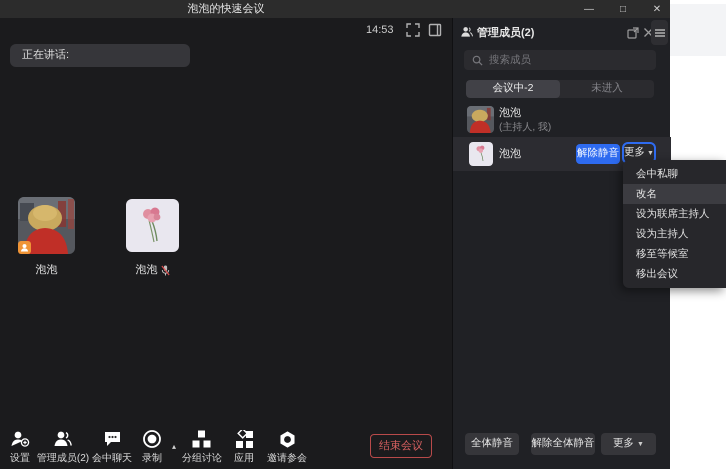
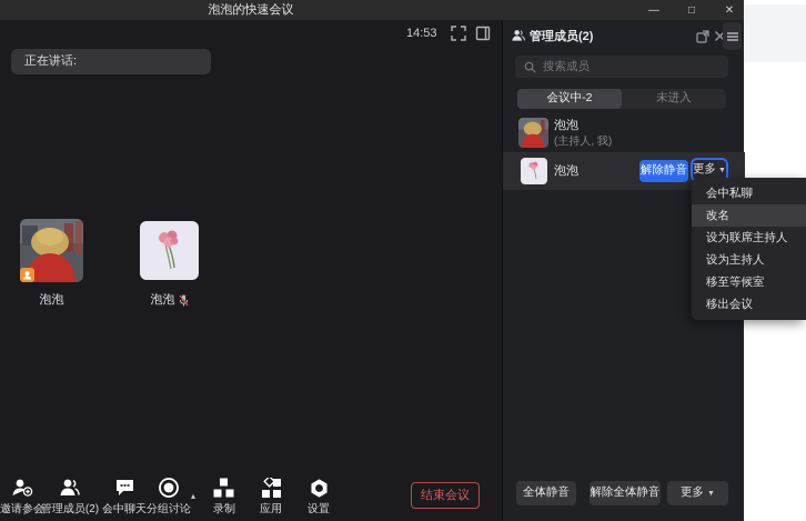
  泡泡的快速会议
  —
  □
  ✕
  14:53
  正在讲话:
  泡泡
  泡泡
- 设置
+ 邀请参会
  管理成员(2)
  会中聊天
- 录制
+ 分组讨论
  ▴
- 分组讨论
+ 录制
  应用
- 邀请参会
+ 设置
  结束会议
  管理成员(2)
  搜索成员
  会议中-2
  未进入
  泡泡
  (主持人, 我)
  泡泡
  解除静音
  更多
  全体静音
  解除全体静音
  更多
  会中私聊
  改名
  设为联席主持人
  设为主持人
  移至等候室
  移出会议
